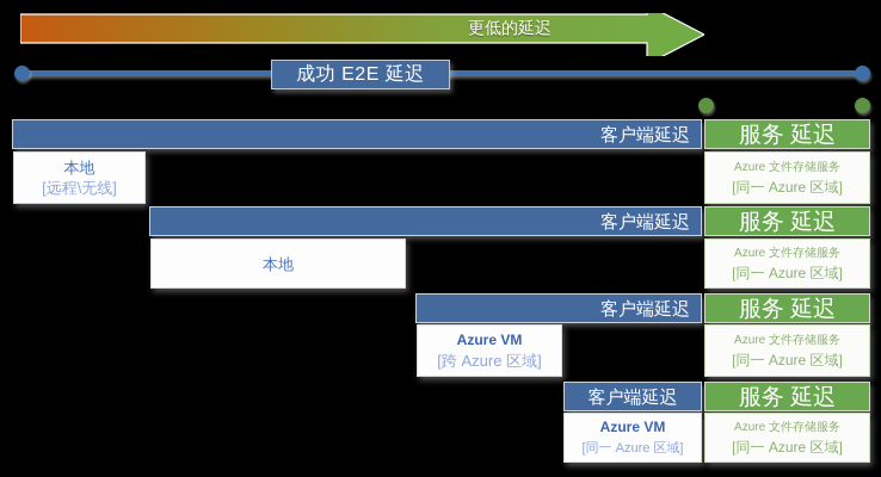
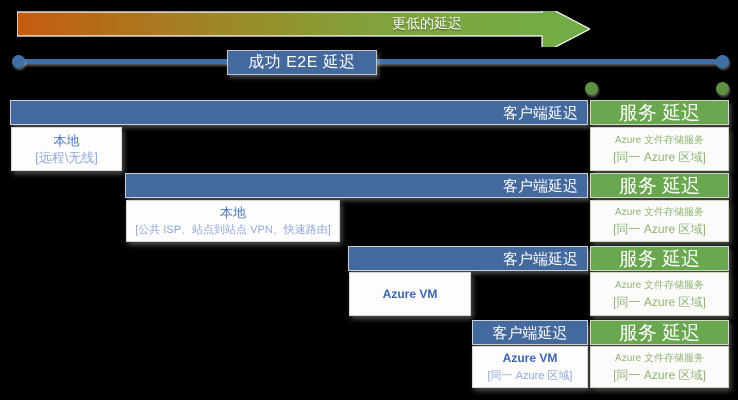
  更低的延迟
  成功 E2E 延迟
  客户端延迟
  服务 延迟
  本地
  [远程\无线]
  Azure 文件存储服务
  [同一 Azure 区域]
  客户端延迟
  服务 延迟
  本地
+ [公共 ISP、站点到站点 VPN、快速路由]
  Azure 文件存储服务
  [同一 Azure 区域]
  客户端延迟
  服务 延迟
  Azure VM
- [跨 Azure 区域]
  Azure 文件存储服务
  [同一 Azure 区域]
  客户端延迟
  服务 延迟
  Azure VM
  [同一 Azure 区域]
  Azure 文件存储服务
  [同一 Azure 区域]
